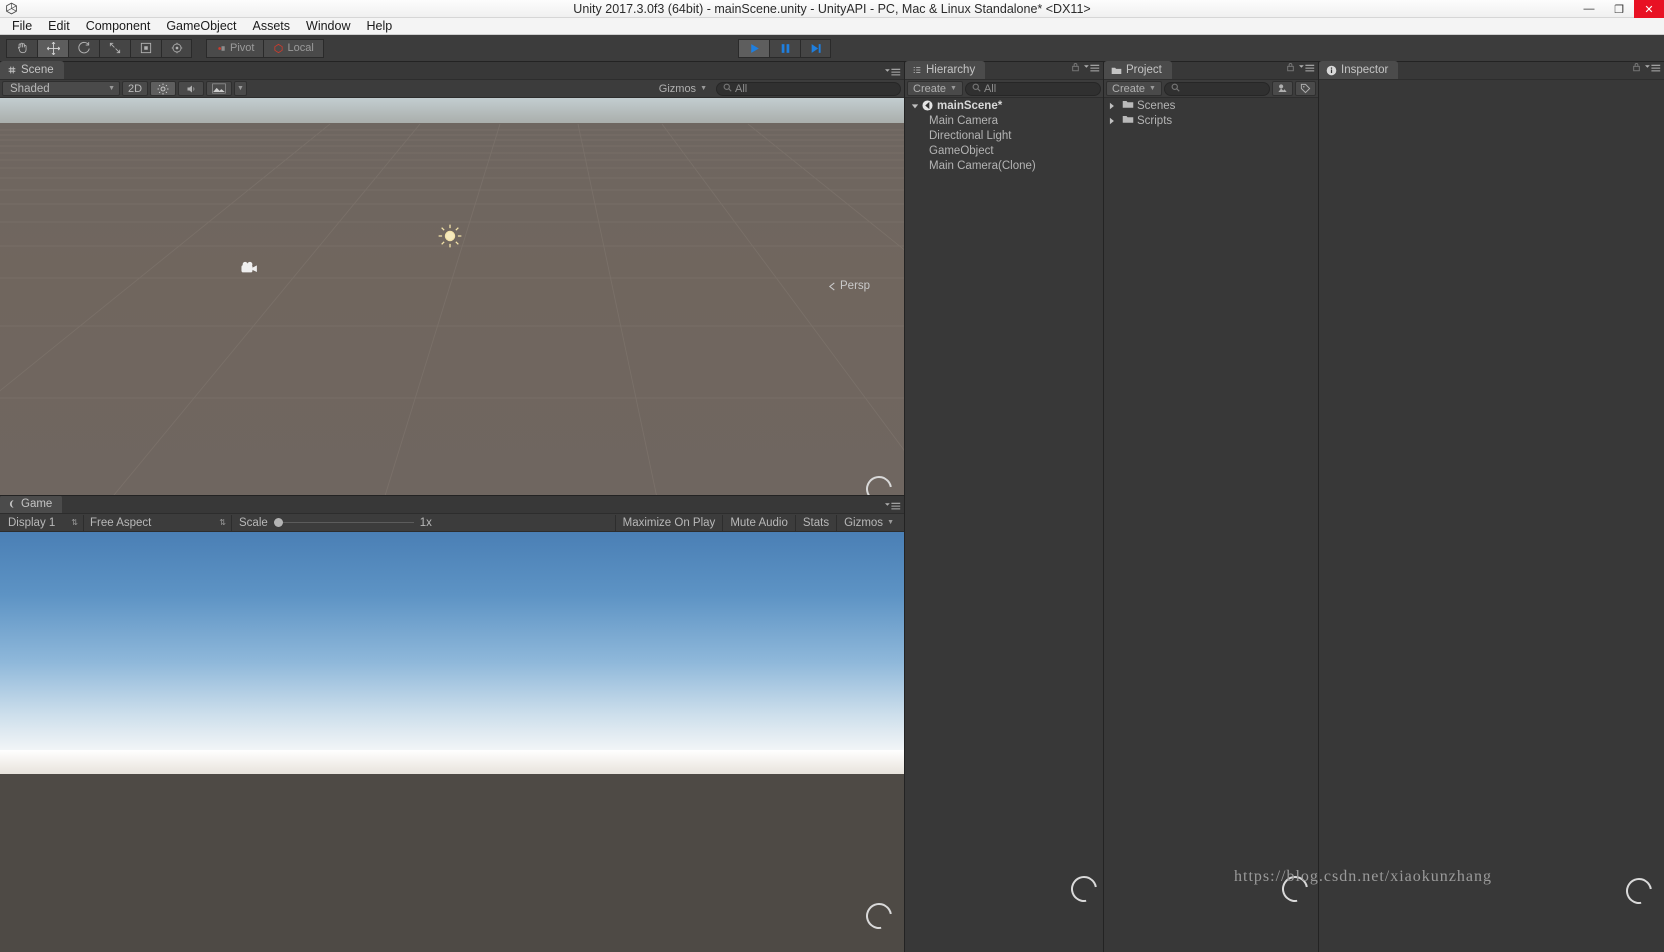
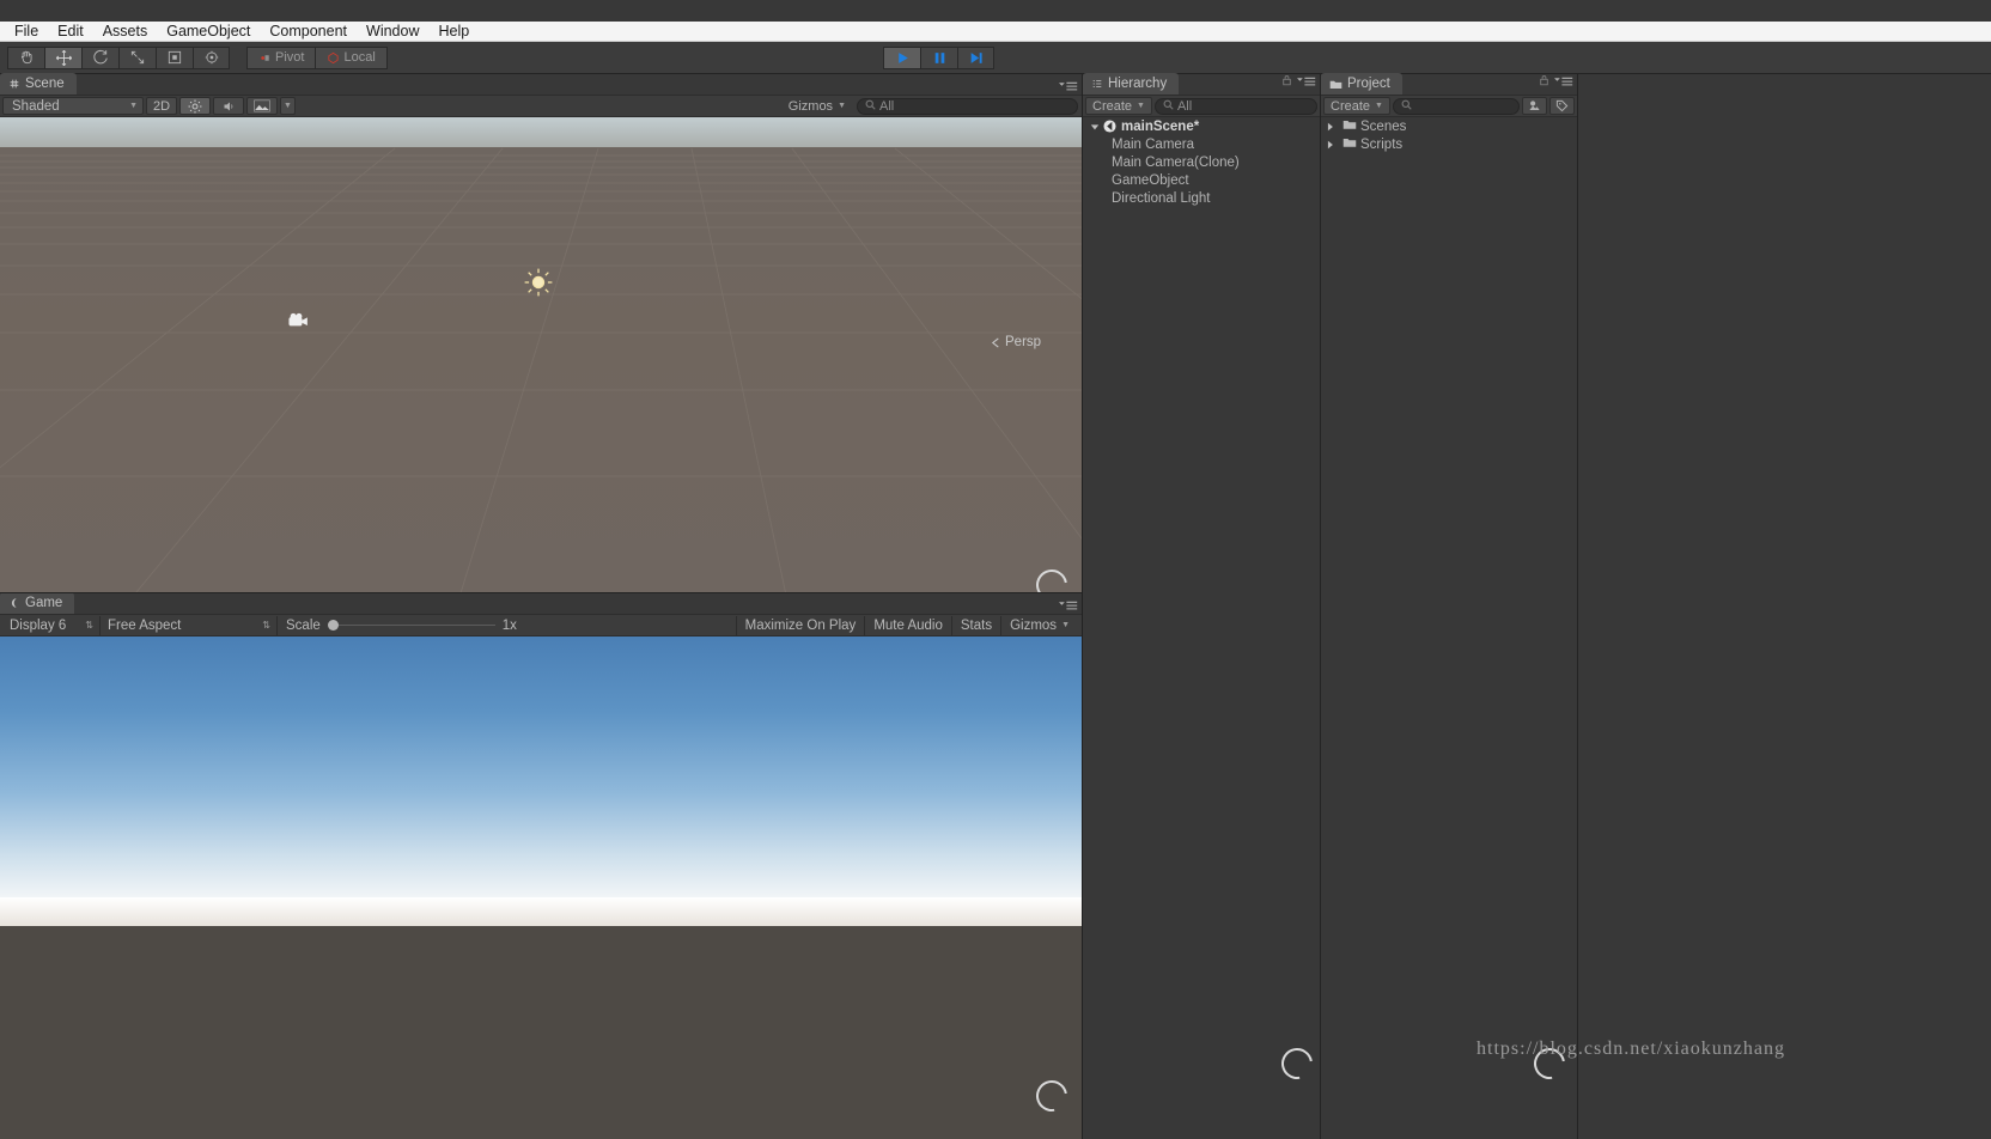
- Unity 2017.3.0f3 (64bit) - mainScene.unity - UnityAPI - PC, Mac & Linux Standalone* <DX11>
- —
- ❐
- ✕
  File
  Edit
- Component
+ Assets
  GameObject
- Assets
+ Component
  Window
  Help
  Pivot
  Local
  Scene
  Shaded
  2D
  Gizmos
  All
  Persp
  Game
- Display 1
+ Display 6
  ⇅
  Free Aspect
  ⇅
  Scale
  1x
  Maximize On Play
  Mute Audio
  Stats
  Gizmos
  Hierarchy
  Create
  All
  mainScene*
  Main Camera
- Directional Light
+ Main Camera(Clone)
  GameObject
- Main Camera(Clone)
+ Directional Light
  Project
  Create
  Scenes
  Scripts
- Inspector
  https://blog.csdn.net/xiaokunzhang
